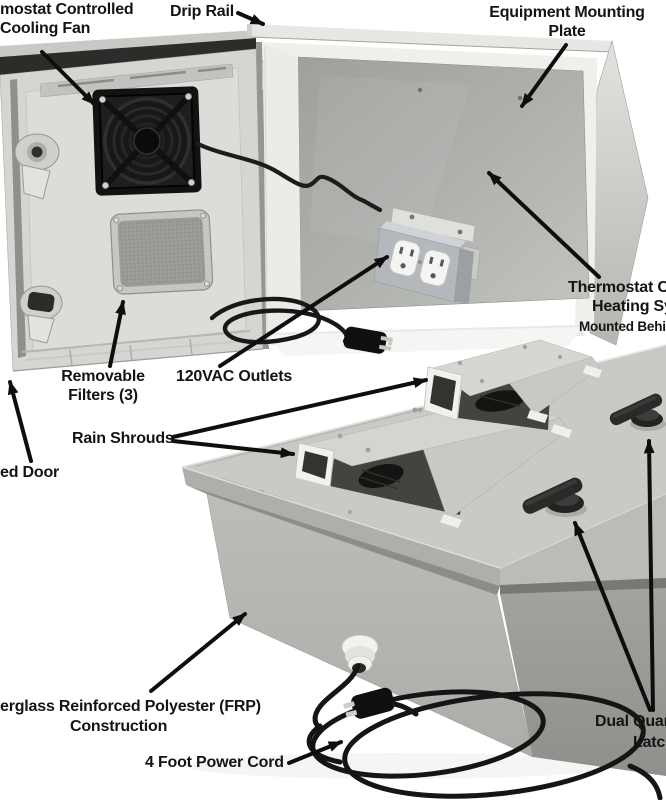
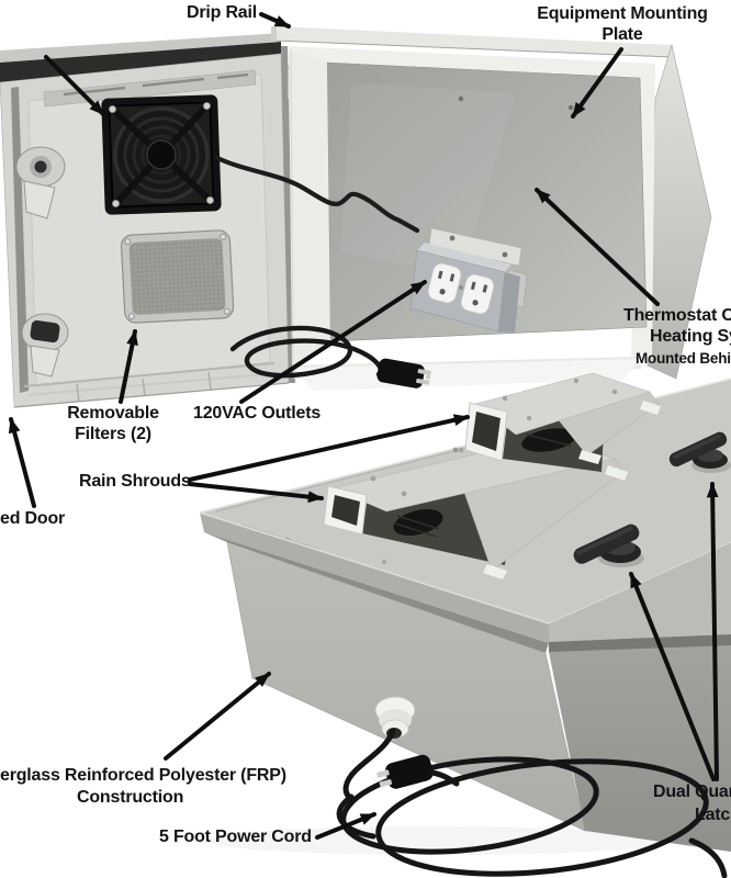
- mostat Controlled
- Cooling Fan
  Drip Rail
  Equipment Mounting
  Plate
  Thermostat C
  Heating S
  Mounted Behi
  Removable
- Filters (3)
+ Filters (2)
  120VAC Outlets
  Rain Shrouds
  ed Door
  erglass Reinforced Polyester (FRP)
  Construction
- 4 Foot Power Cord
+ 5 Foot Power Cord
  Dual Qua
  Latc
